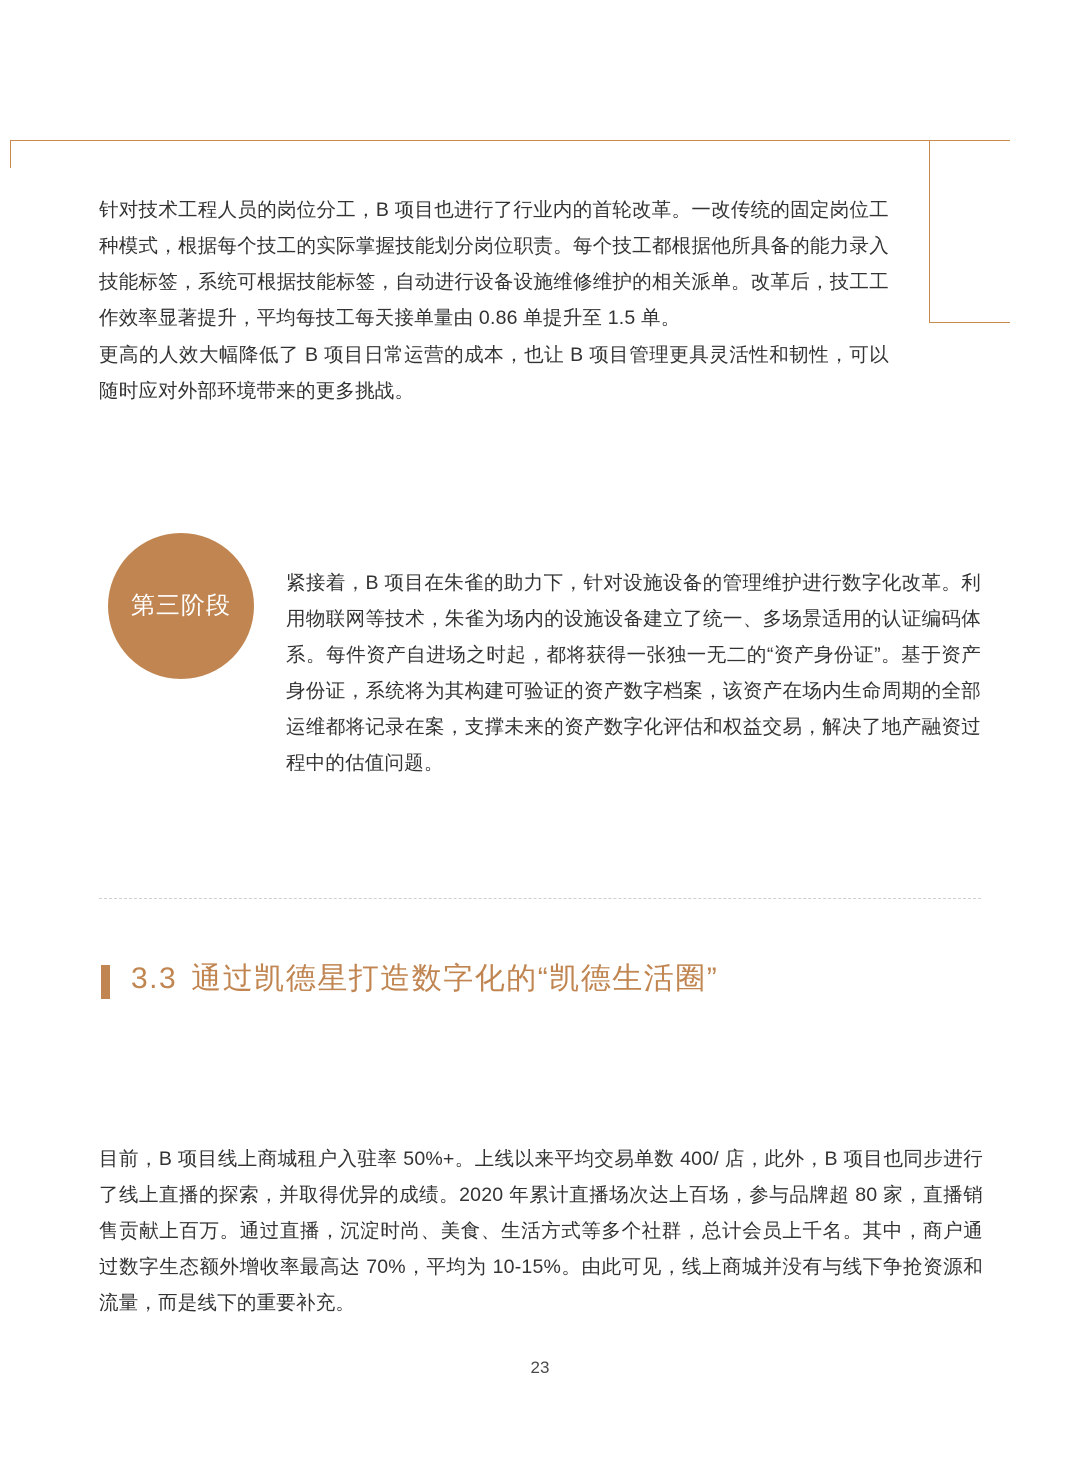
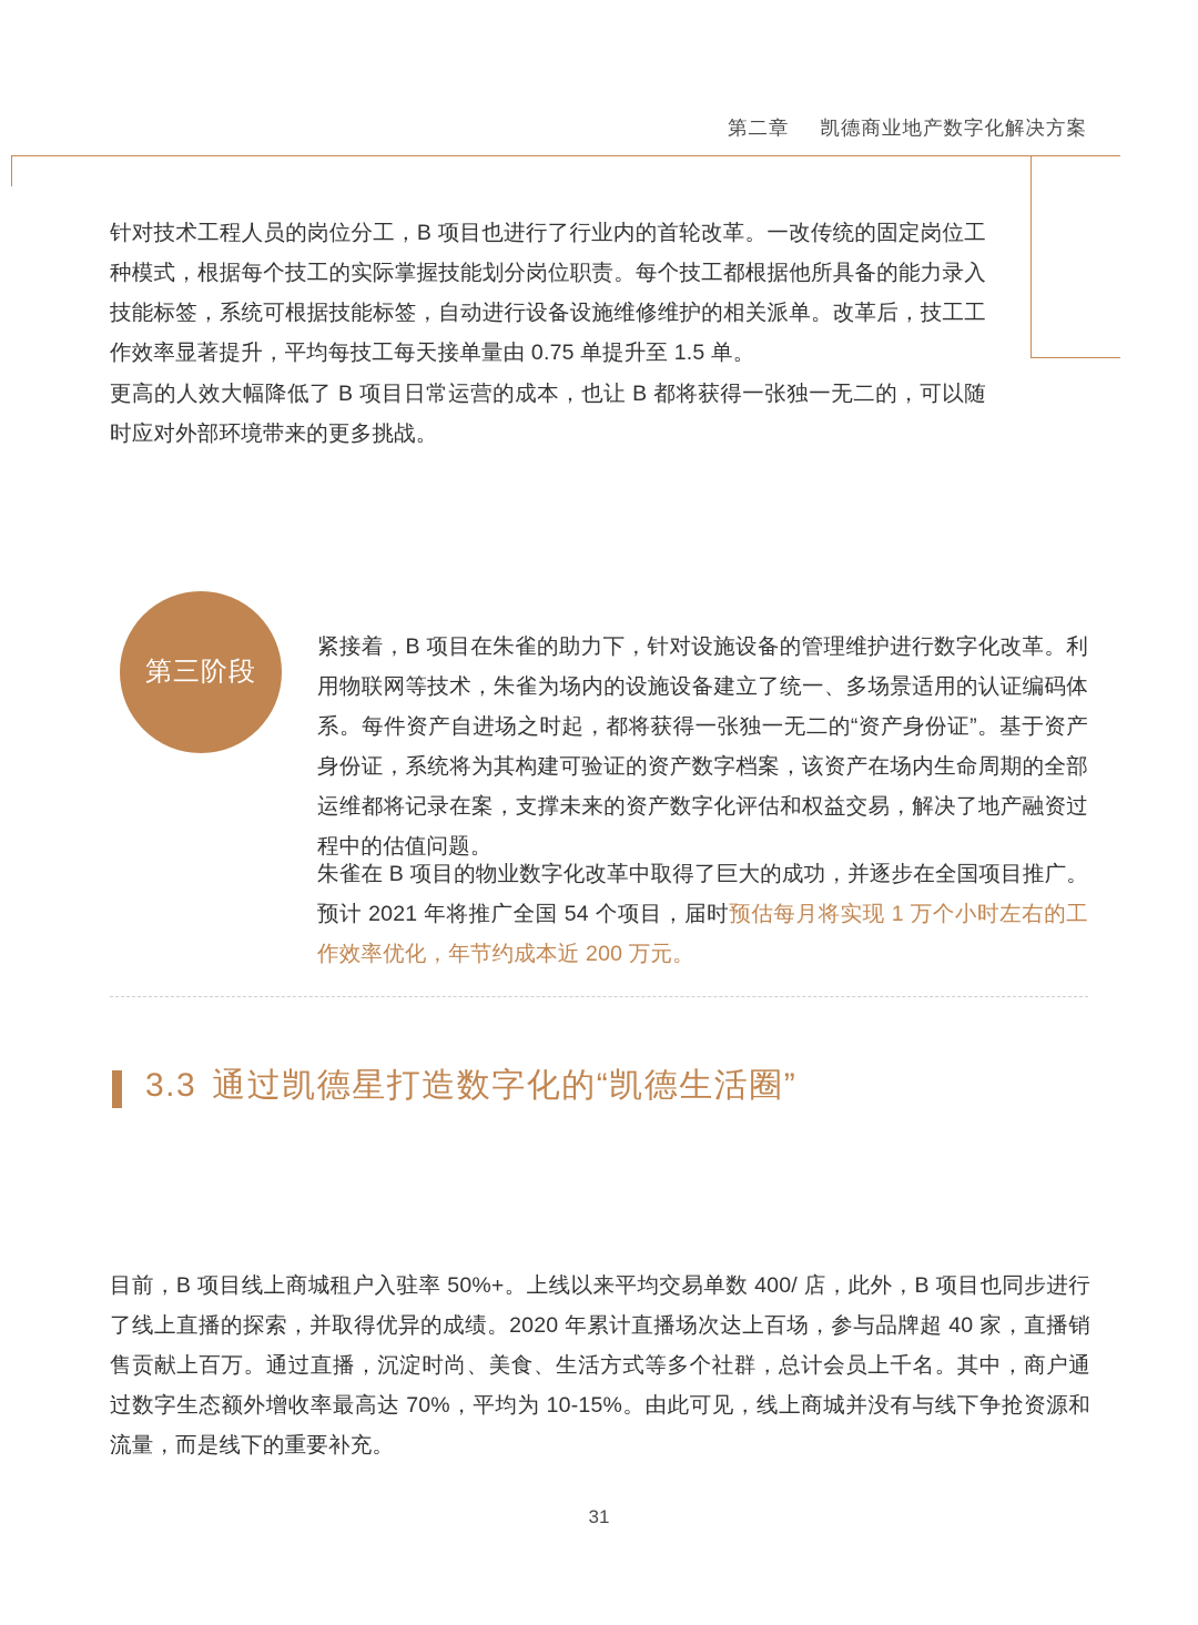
+ 第二章 凯德商业地产数字化解决方案
- 针对技术工程人员的岗位分工，B 项目也进行了行业内的首轮改革。一改传统的固定岗位工种模式，根据每个技工的实际掌握技能划分岗位职责。每个技工都根据他所具备的能力录入技能标签，系统可根据技能标签，自动进行设备设施维修维护的相关派单。改革后，技工工作效率显著提升，平均每技工每天接单量由 0.86 单提升至 1.5 单。
+ 针对技术工程人员的岗位分工，B 项目也进行了行业内的首轮改革。一改传统的固定岗位工种模式，根据每个技工的实际掌握技能划分岗位职责。每个技工都根据他所具备的能力录入技能标签，系统可根据技能标签，自动进行设备设施维修维护的相关派单。改革后，技工工作效率显著提升，平均每技工每天接单量由 0.75 单提升至 1.5 单。
- 更高的人效大幅降低了 B 项目日常运营的成本，也让 B 项目管理更具灵活性和韧性，可以随时应对外部环境带来的更多挑战。
+ 更高的人效大幅降低了 B 项目日常运营的成本，也让 B 都将获得一张独一无二的，可以随时应对外部环境带来的更多挑战。
  第三阶段
  紧接着，B 项目在朱雀的助力下，针对设施设备的管理维护进行数字化改革。利用物联网等技术，朱雀为场内的设施设备建立了统一、多场景适用的认证编码体系。每件资产自进场之时起，都将获得一张独一无二的“资产身份证”。基于资产身份证，系统将为其构建可验证的资产数字档案，该资产在场内生命周期的全部运维都将记录在案，支撑未来的资产数字化评估和权益交易，解决了地产融资过程中的估值问题。
+ 朱雀在 B 项目的物业数字化改革中取得了巨大的成功，并逐步在全国项目推广。预计 2021 年将推广全国 54 个项目，届时预估每月将实现 1 万个小时左右的工作效率优化，年节约成本近 200 万元。
  3.3 通过凯德星打造数字化的“凯德生活圈”
- 目前，B 项目线上商城租户入驻率 50%+。上线以来平均交易单数 400/ 店，此外，B 项目也同步进行了线上直播的探索，并取得优异的成绩。2020 年累计直播场次达上百场，参与品牌超 80 家，直播销售贡献上百万。通过直播，沉淀时尚、美食、生活方式等多个社群，总计会员上千名。其中，商户通过数字生态额外增收率最高达 70%，平均为 10-15%。由此可见，线上商城并没有与线下争抢资源和流量，而是线下的重要补充。
+ 目前，B 项目线上商城租户入驻率 50%+。上线以来平均交易单数 400/ 店，此外，B 项目也同步进行了线上直播的探索，并取得优异的成绩。2020 年累计直播场次达上百场，参与品牌超 40 家，直播销售贡献上百万。通过直播，沉淀时尚、美食、生活方式等多个社群，总计会员上千名。其中，商户通过数字生态额外增收率最高达 70%，平均为 10-15%。由此可见，线上商城并没有与线下争抢资源和流量，而是线下的重要补充。
- 23
+ 31
